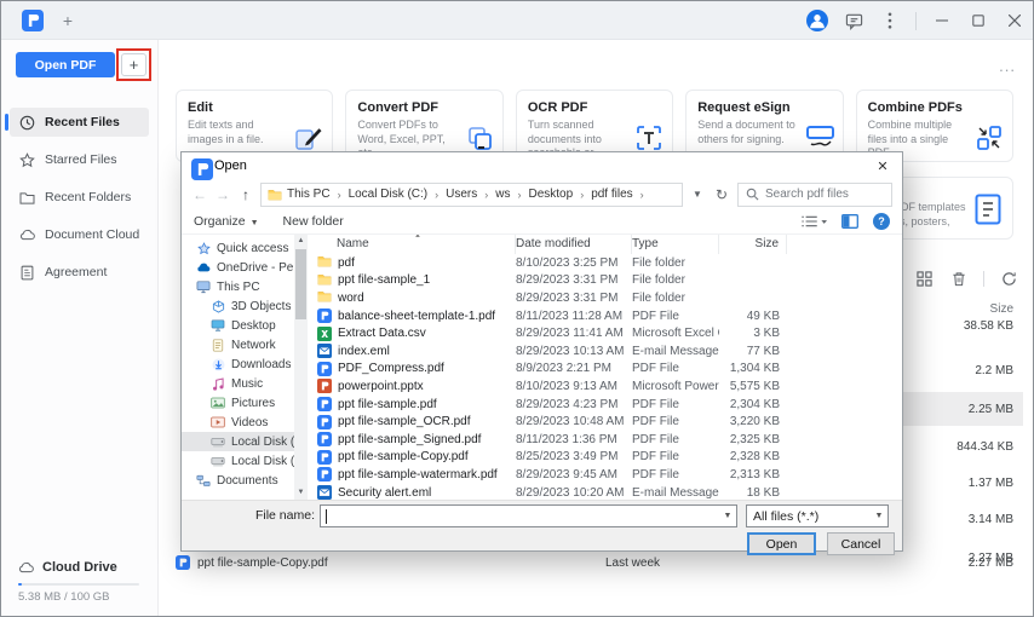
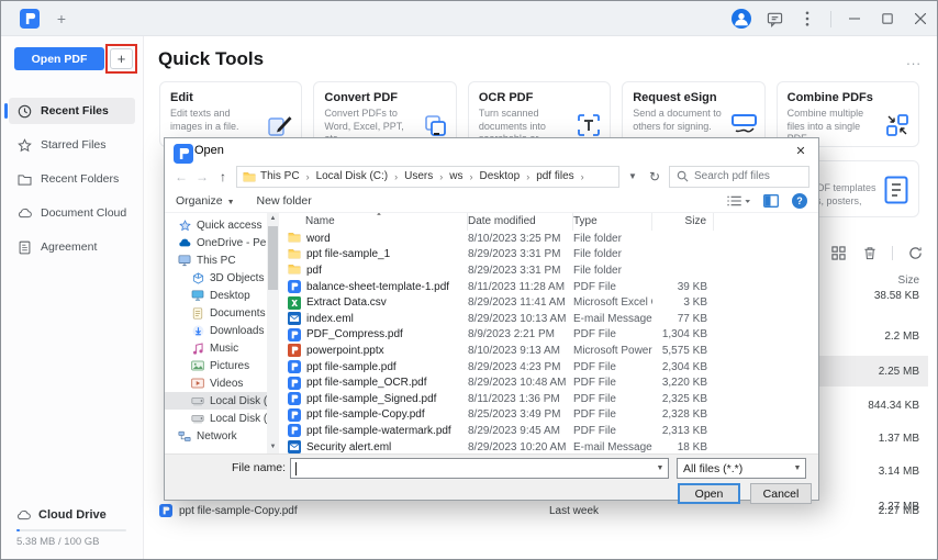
  +
  Open PDF
  +
  Recent Files
  Starred Files
  Recent Folders
  Document Cloud
  Agreement
  Cloud Drive
  5.38 MB / 100 GB
+ Quick Tools
  ...
  Edit
  Edit texts and images in a file.
  Convert PDF
  Convert PDFs to Word, Excel, PPT,
  OCR PDF
  Request eSign
  Send a document to others for signing.
  Combine PDFs
  Combine multiple files into a single
  DF templates
  , posters,
  Size
  38.58 KB
  2.2 MB
  2.25 MB
  844.34 KB
  1.37 MB
  3.14 MB
  2.27 MB
  ppt file-sample-Copy.pdf
  Last week
  2.27 MB
  Open
  ✕
  ←
  →
  ↑
  This PC
  ›
  Local Disk (C:)
  ›
  Users
  ›
  ws
  ›
  Desktop
  ›
  pdf files
  ›
  ▼
  ↻
  Search pdf files
  Organize
  New folder
  ?
  Quick access
  OneDrive - Pe
  This PC
  3D Objects
  Desktop
- Network
+ Documents
  Downloads
  Music
  Pictures
  Videos
  Local Disk (
  Local Disk (
- Documents
+ Network
  Name
  Date modified
  Type
  Size
- pdf
+ word
  8/10/2023 3:25 PM
  File folder
  ppt file-sample_1
  8/29/2023 3:31 PM
  File folder
- word
+ pdf
  8/29/2023 3:31 PM
  File folder
  balance-sheet-template-1.pdf
  8/11/2023 11:28 AM
  PDF File
- 49 KB
+ 39 KB
  Extract Data.csv
  8/29/2023 11:41 AM
  Microsoft Excel
  3 KB
  index.eml
  8/29/2023 10:13 AM
  E-mail Message
  77 KB
  PDF_Compress.pdf
  8/9/2023 2:21 PM
  PDF File
  1,304 KB
  powerpoint.pptx
  8/10/2023 9:13 AM
  Microsoft Power
  5,575 KB
  ppt file-sample.pdf
  8/29/2023 4:23 PM
  PDF File
  2,304 KB
  ppt file-sample_OCR.pdf
  8/29/2023 10:48 AM
  PDF File
  3,220 KB
  ppt file-sample_Signed.pdf
  8/11/2023 1:36 PM
  PDF File
  2,325 KB
  ppt file-sample-Copy.pdf
  8/25/2023 3:49 PM
  PDF File
  2,328 KB
  ppt file-sample-watermark.pdf
  8/29/2023 9:45 AM
  PDF File
  2,313 KB
  Security alert.eml
  8/29/2023 10:20 AM
  E-mail Message
  18 KB
  File name:
  All files (*.*)
  Open
  Cancel
